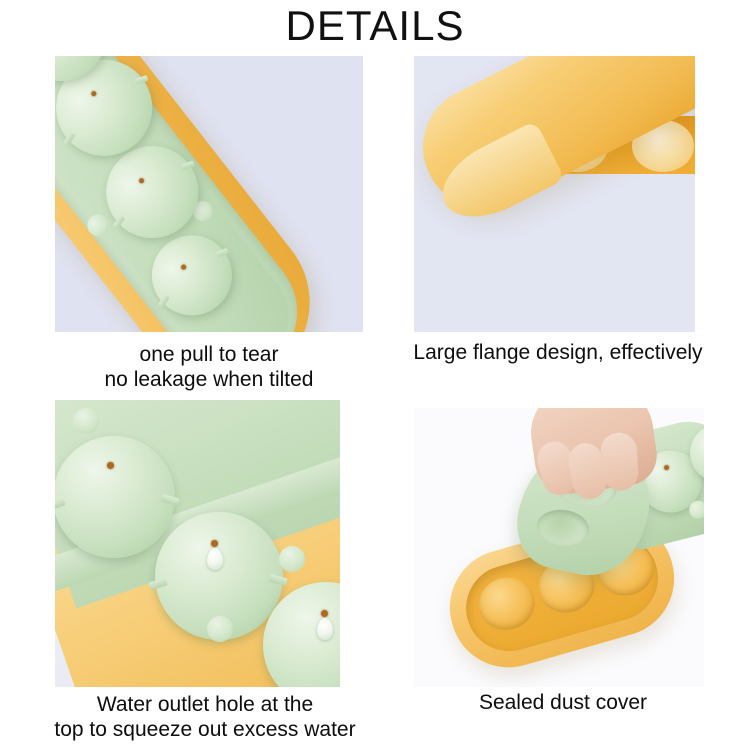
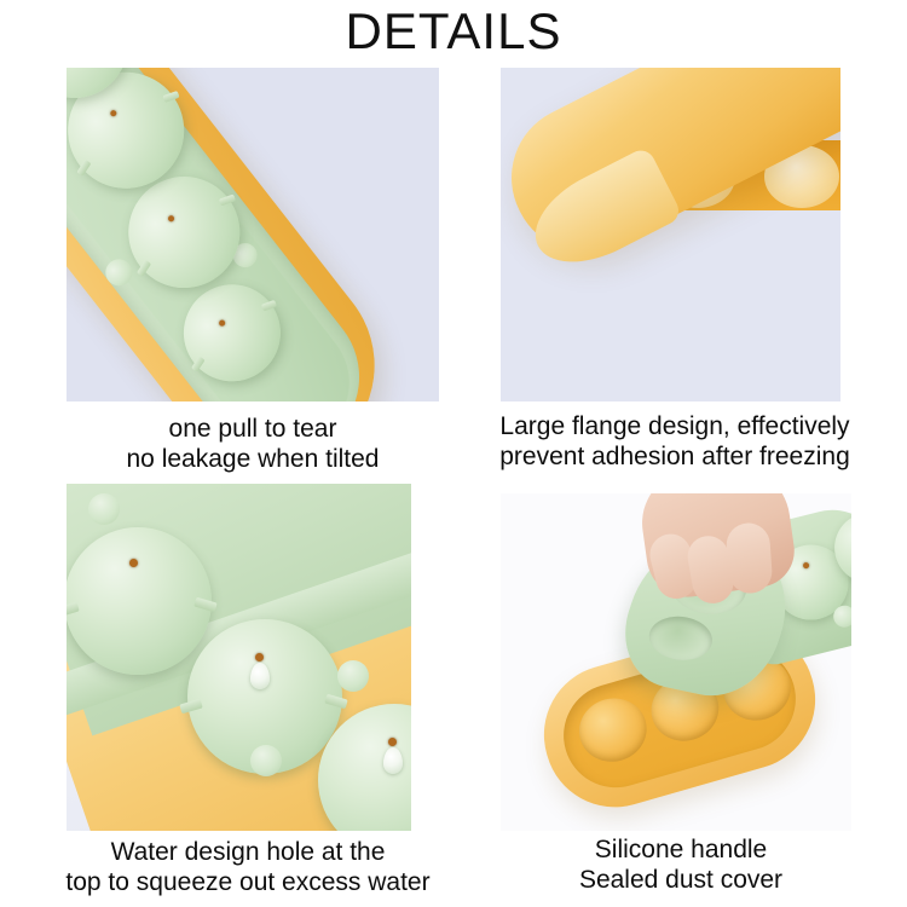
  DETAILS
  one pull to tear
  no leakage when tilted
  Large flange design, effectively
+ prevent adhesion after freezing
- Water outlet hole at the
+ Water design hole at the
  top to squeeze out excess water
+ Silicone handle
  Sealed dust cover
